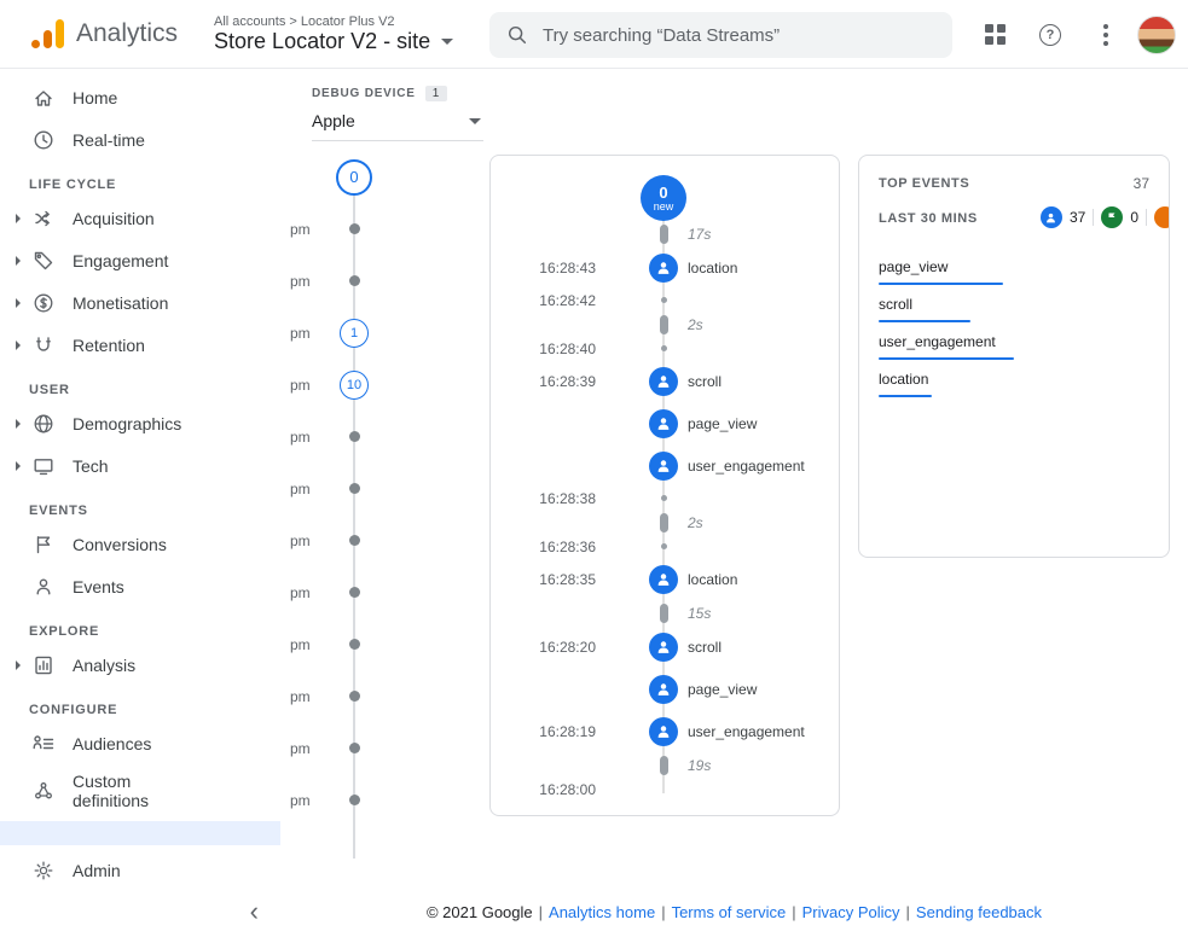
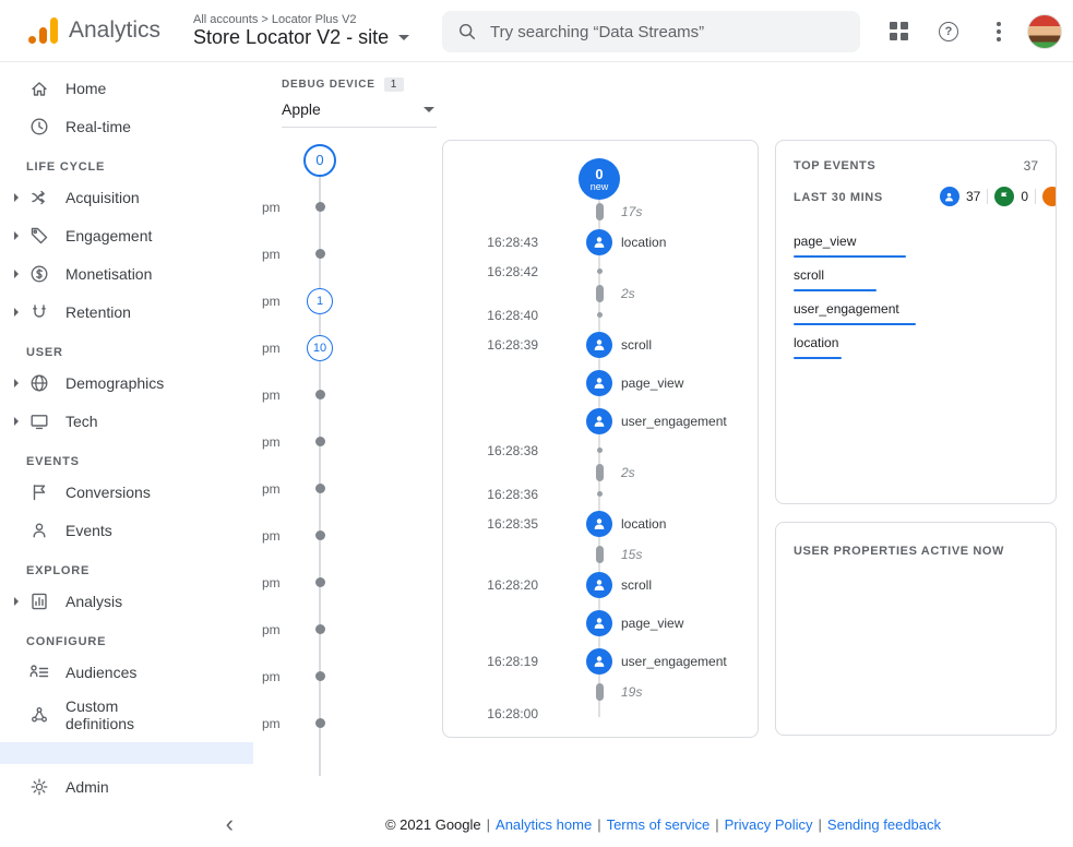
  Analytics
  All accounts > Locator Plus V2
  Store Locator V2 - site
  Try searching “Data Streams”
  ?
  Home
  Real-time
  LIFE CYCLE
  Acquisition
  Engagement
  Monetisation
  Retention
  USER
  Demographics
  Tech
  EVENTS
  Conversions
  Events
  EXPLORE
  Analysis
  CONFIGURE
  Audiences
  Custom definitions
  Admin
  ‹
  DEBUG DEVICE
  1
  Apple
  0
  pm
  pm
  pm
  1
  pm
  10
  pm
  pm
  pm
  pm
  pm
  pm
  pm
  pm
  0
  new
  17s
  16:28:43
  location
  16:28:42
  2s
  16:28:40
  16:28:39
  scroll
  page_view
  user_engagement
  16:28:38
  2s
  16:28:36
  16:28:35
  location
  15s
  16:28:20
  scroll
  page_view
  16:28:19
  user_engagement
  19s
  16:28:00
  TOP EVENTS
  37
  LAST 30 MINS
  37
  0
  page_view
  scroll
  user_engagement
  location
+ USER PROPERTIES ACTIVE NOW
  © 2021 Google | Analytics home | Terms of service | Privacy Policy | Sending feedback
